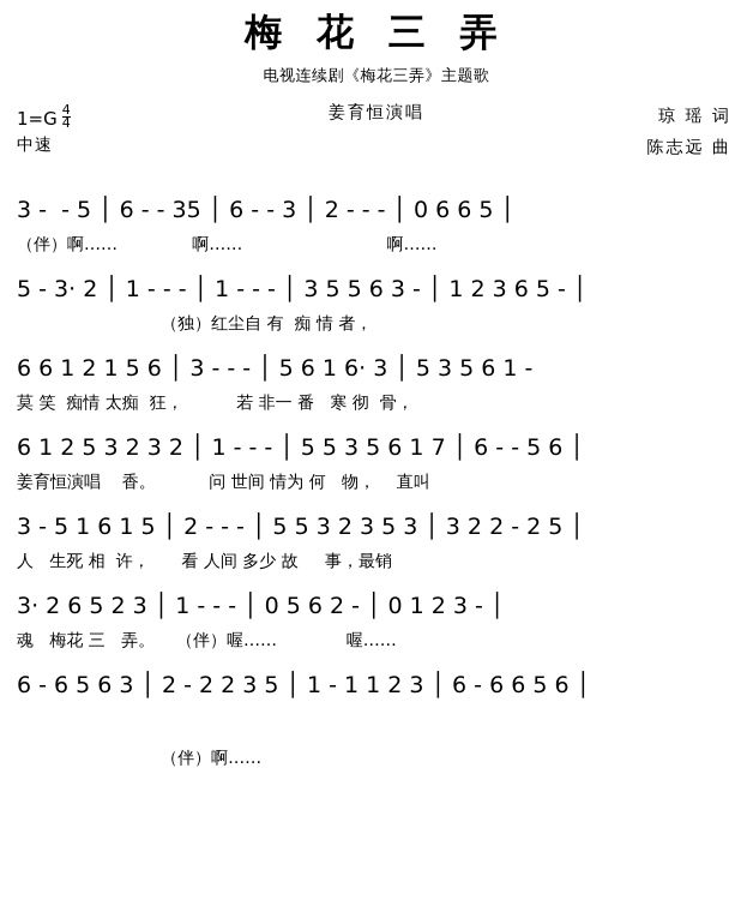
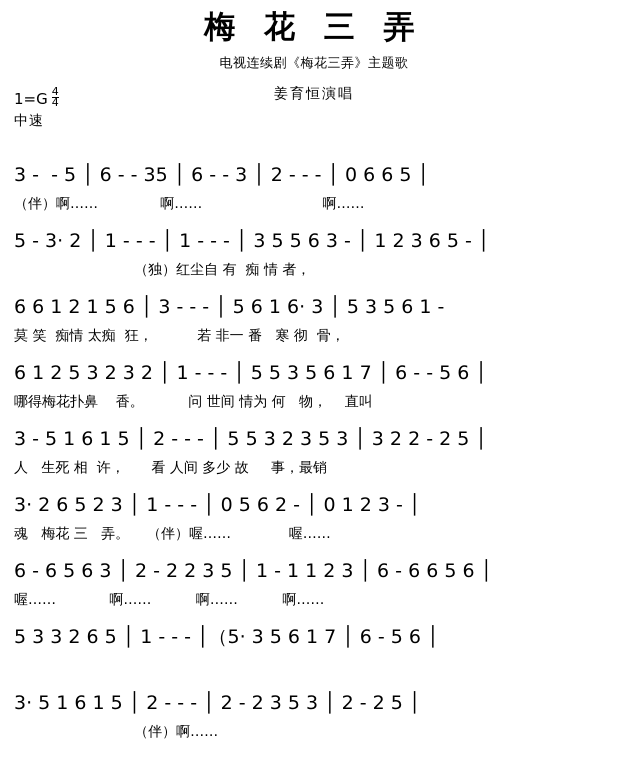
  梅 花 三 弄
  电视连续剧《梅花三弄》主题歌
  姜育恒演唱
  1=G
  4
  4
  中速
- 琼 瑶 词
- 陈志远 曲
  3 - - 5 │ 6 - - 35 │ 6 - - 3 │ 2 - - - │ 0 6 6 5 │
  （伴）啊…… 啊…… 啊……
  5 - 3· 2 │ 1 - - - │ 1 - - - │ 3 5 5 6 3 - │ 1 2 3 6 5 - │
  （独）红尘自 有 痴 情 者，
  6 6 1 2 1 5 6 │ 3 - - - │ 5 6 1 6· 3 │ 5 3 5 6 1 -
  莫 笑 痴情 太痴 狂， 若 非一 番 寒 彻 骨，
  6 1 2 5 3 2 3 2 │ 1 - - - │ 5 5 3 5 6 1 7 │ 6 - - 5 6 │
- 姜育恒演唱 香。 问 世间 情为 何 物， 直叫
+ 哪得梅花扑鼻 香。 问 世间 情为 何 物， 直叫
  3 - 5 1 6 1 5 │ 2 - - - │ 5 5 3 2 3 5 3 │ 3 2 2 - 2 5 │
  人 生死 相 许， 看 人间 多少 故 事，最销
  3· 2 6 5 2 3 │ 1 - - - │ 0 5 6 2 - │ 0 1 2 3 - │
  魂 梅花 三 弄。 （伴）喔…… 喔……
  6 - 6 5 6 3 │ 2 - 2 2 3 5 │ 1 - 1 1 2 3 │ 6 - 6 6 5 6 │
+ 喔…… 啊…… 啊…… 啊……
+ 5 3 3 2 6 5 │ 1 - - - │（5· 3 5 6 1 7 │ 6 - 5 6 │
+ 3· 5 1 6 1 5 │ 2 - - - │ 2 - 2 3 5 3 │ 2 - 2 5 │
  （伴）啊……
